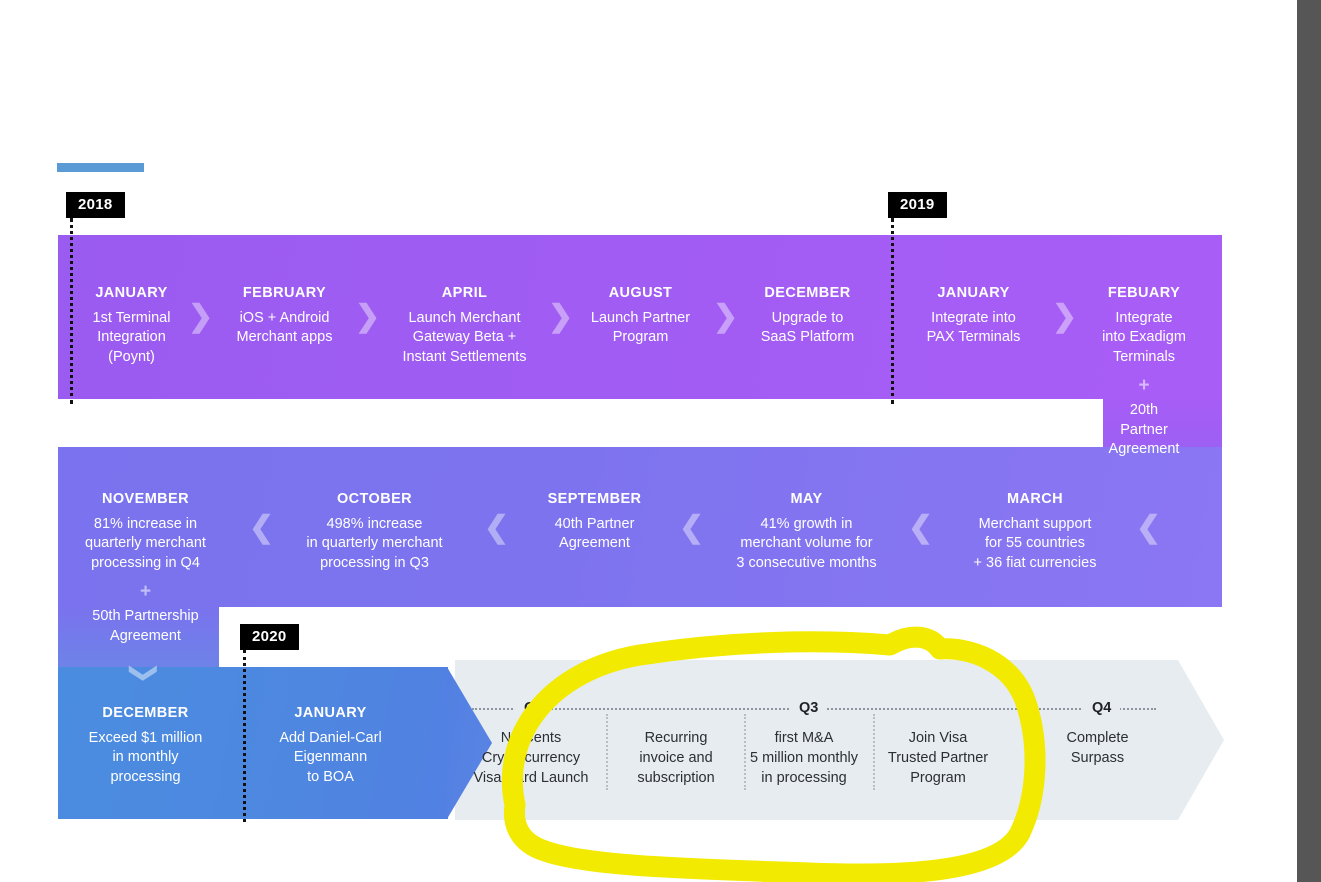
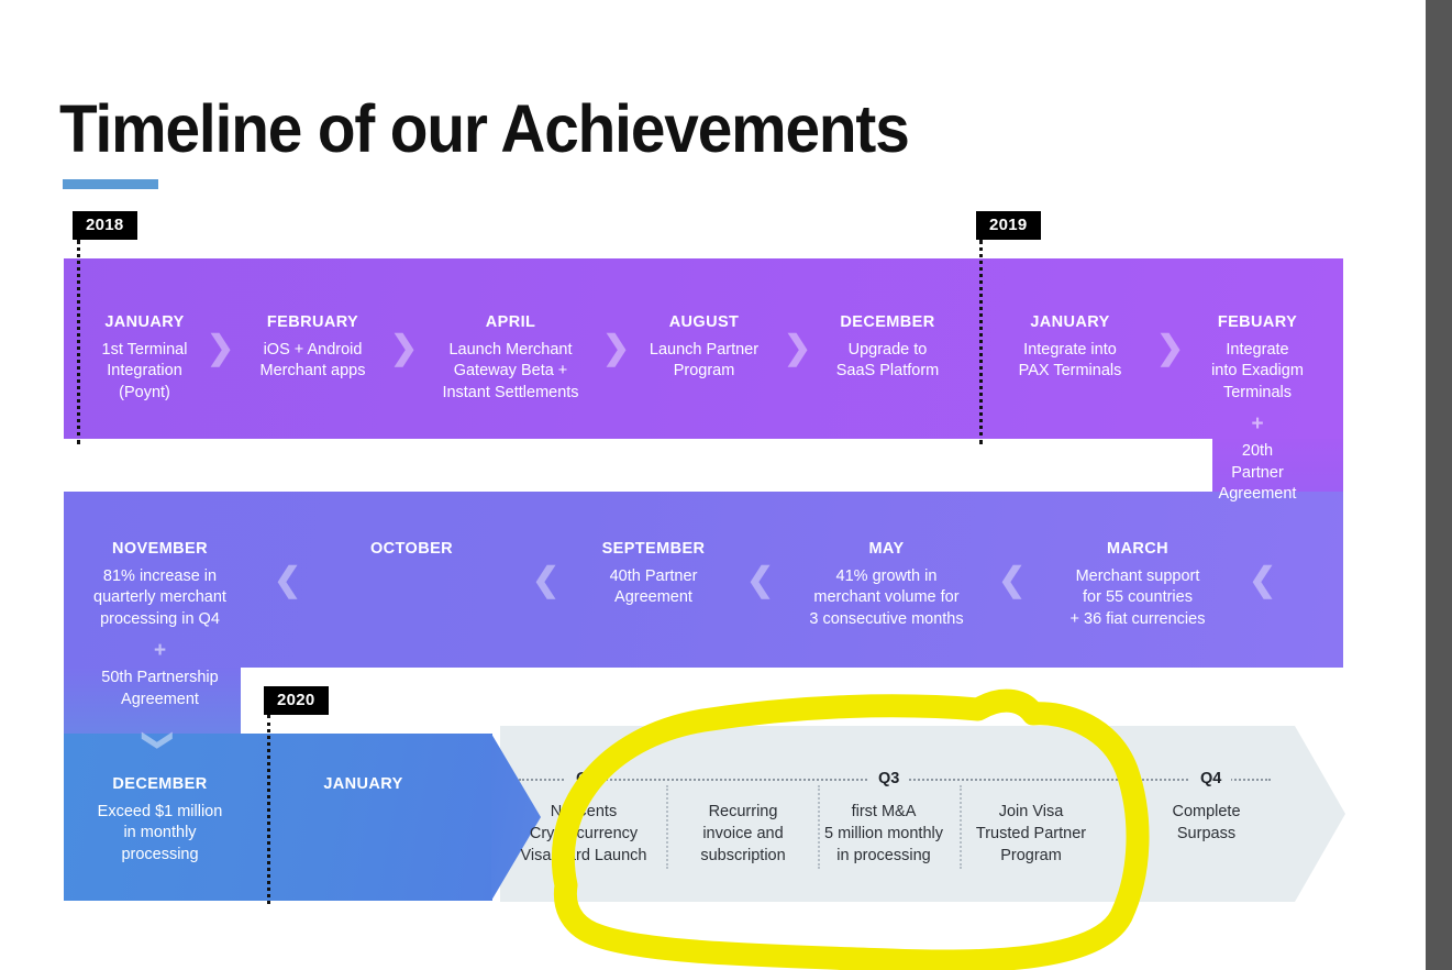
+ Timeline of our Achievements
  2018
  2019
  2020
  JANUARY
  1st Terminal
  Integration
  (Poynt)
  ❯
  FEBRUARY
  iOS + Android
  Merchant apps
  ❯
  APRIL
  Launch Merchant
  Gateway Beta +
  Instant Settlements
  ❯
  AUGUST
  Launch Partner
  Program
  ❯
  DECEMBER
  Upgrade to
  SaaS Platform
  JANUARY
  Integrate into
  PAX Terminals
  ❯
  FEBUARY
  Integrate
  into Exadigm
  Terminals
  +
  20th
  Partner
  Agreement
  NOVEMBER
  81% increase in
  quarterly merchant
  processing in Q4
  +
  50th Partnership
  Agreement
  ❮
  OCTOBER
- 498% increase
- in quarterly merchant
- processing in Q3
  ❮
  SEPTEMBER
  40th Partner
  Agreement
  ❮
  MAY
  41% growth in
  merchant volume for
  3 consecutive months
  ❮
  MARCH
  Merchant support
  for 55 countries
  + 36 fiat currencies
  ❮
  DECEMBER
  Exceed $1 million
  in monthly
  processing
  JANUARY
- Add Daniel-Carl
- Eigenmann
- to BOA
  Q3
  Q4
  Crycurrency
  Visard Launch
  Recurring
  invoice and
  subscription
  first M&A
  5 million monthly
  in processing
  Join Visa
  Trusted Partner
  Program
  Complete
  Surpass
